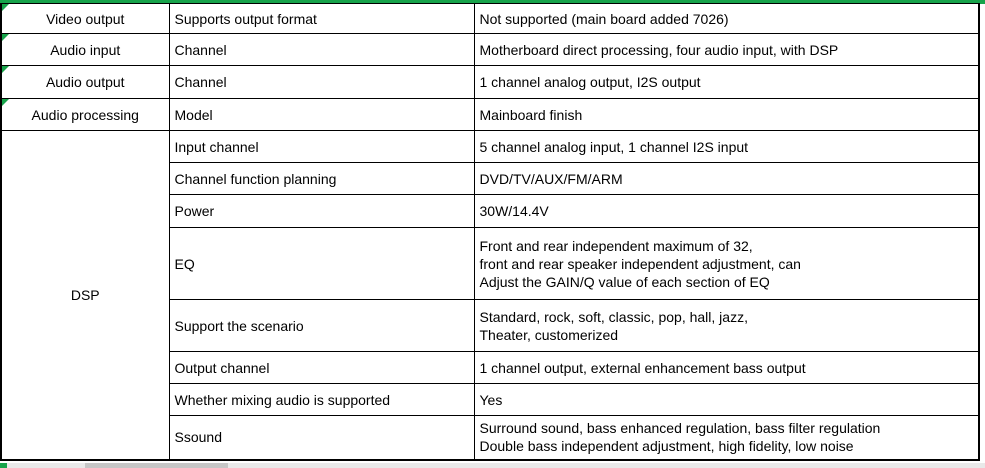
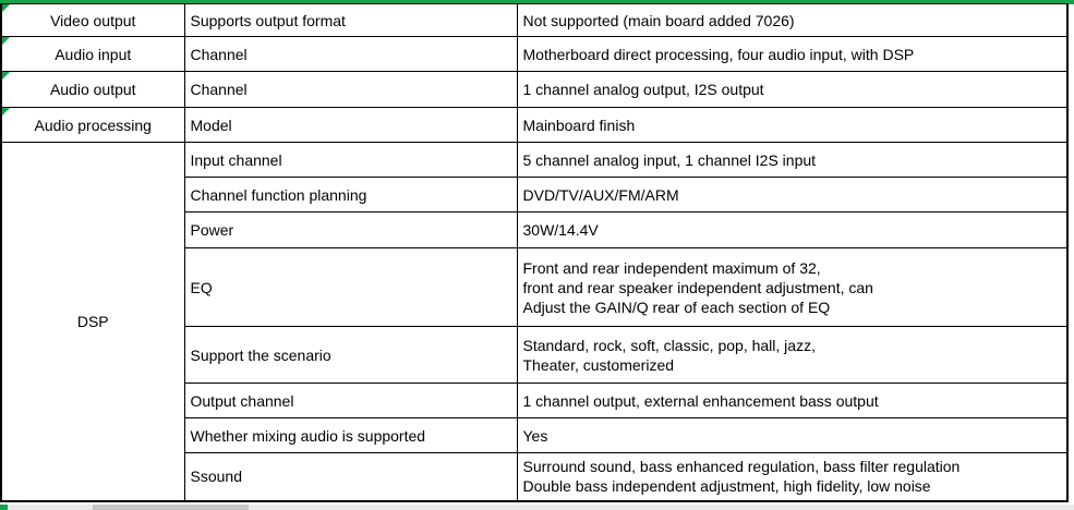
  Video output	Supports output format	Not supported (main board added 7026)
  Audio input	Channel	Motherboard direct processing, four audio input, with DSP
  Audio output	Channel	1 channel analog output, I2S output
  Audio processing	Model	Mainboard finish
  DSP	Input channel	5 channel analog input, 1 channel I2S input
  Channel function planning	DVD/TV/AUX/FM/ARM
  Power	30W/14.4V
- EQ	Front and rear independent maximum of 32, front and rear speaker independent adjustment, can Adjust the GAIN/Q value of each section of EQ
+ EQ	Front and rear independent maximum of 32, front and rear speaker independent adjustment, can Adjust the GAIN/Q rear of each section of EQ
  Support the scenario	Standard, rock, soft, classic, pop, hall, jazz, Theater, customerized
  Output channel	1 channel output, external enhancement bass output
  Whether mixing audio is supported	Yes
  Ssound	Surround sound, bass enhanced regulation, bass filter regulation Double bass independent adjustment, high fidelity, low noise
